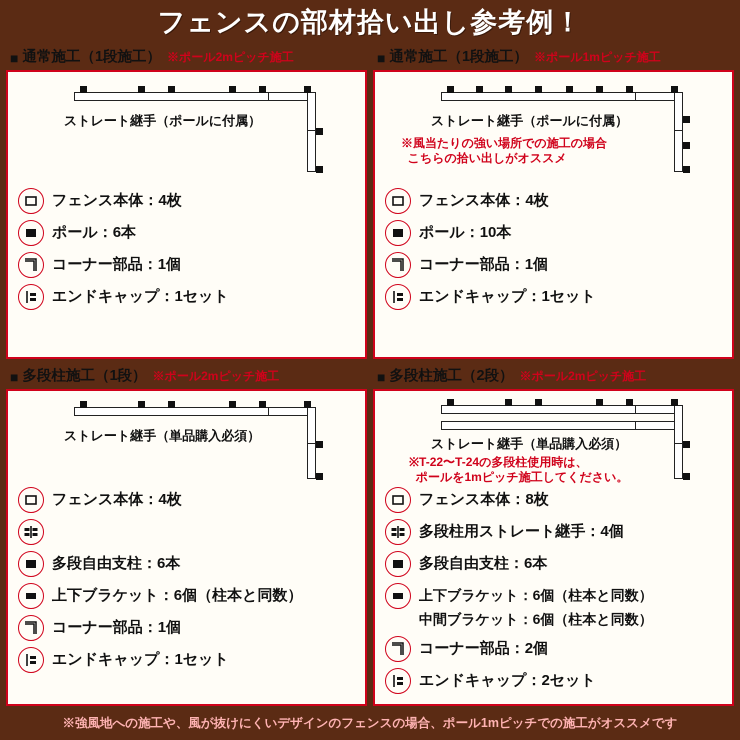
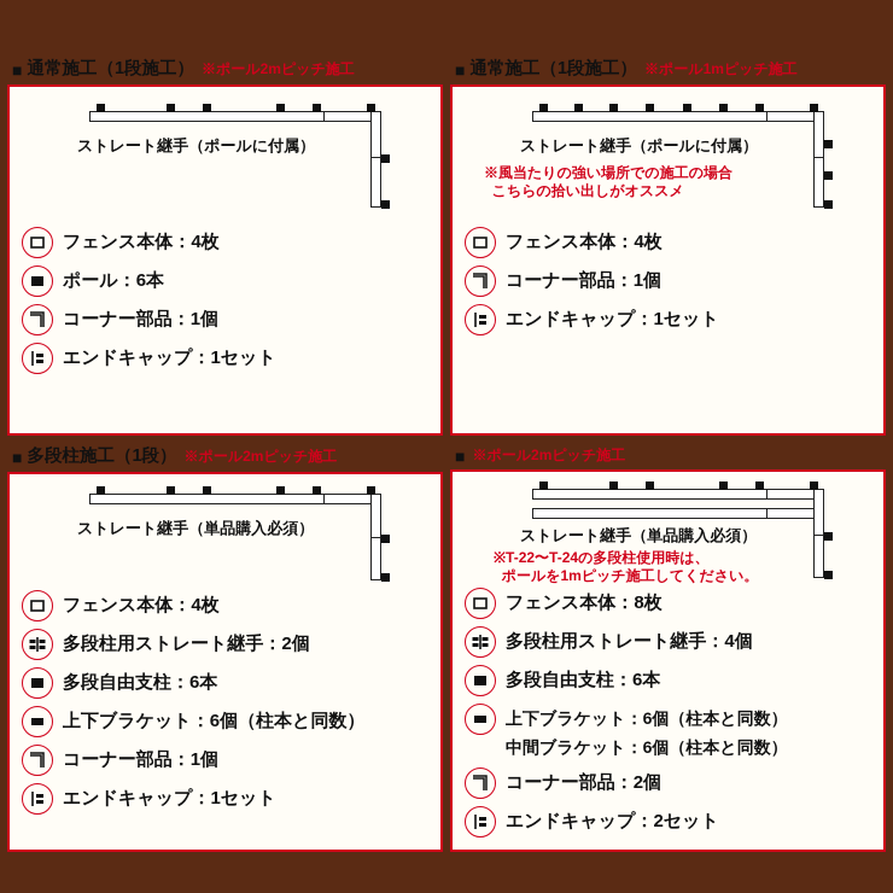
- フェンスの部材拾い出し参考例！
  ■
  通常施工（1段施工）
  ※ポール2mピッチ施工
  ストレート継手（ポールに付属）
  フェンス本体：4枚
  ポール：6本
  コーナー部品：1個
  エンドキャップ：1セット
  ■
  通常施工（1段施工）
  ※ポール1mピッチ施工
  ストレート継手（ポールに付属）
  ※風当たりの強い場所での施工の場合
  こちらの拾い出しがオススメ
  フェンス本体：4枚
- ポール：10本
  コーナー部品：1個
  エンドキャップ：1セット
  ■
  多段柱施工（1段）
  ※ポール2mピッチ施工
  ストレート継手（単品購入必須）
  フェンス本体：4枚
+ 多段柱用ストレート継手：2個
  多段自由支柱：6本
  上下ブラケット：6個（柱本と同数）
  コーナー部品：1個
  エンドキャップ：1セット
  ■
- 多段柱施工（2段）
  ※ポール2mピッチ施工
  ストレート継手（単品購入必須）
  ※T-22〜T-24の多段柱使用時は、
  ポールを1mピッチ施工してください。
  フェンス本体：8枚
  多段柱用ストレート継手：4個
  多段自由支柱：6本
  上下ブラケット：6個（柱本と同数）
  中間ブラケット：6個（柱本と同数）
  コーナー部品：2個
  エンドキャップ：2セット
- ※強風地への施工や、風が抜けにくいデザインのフェンスの場合、ポール1mピッチでの施工がオススメです
